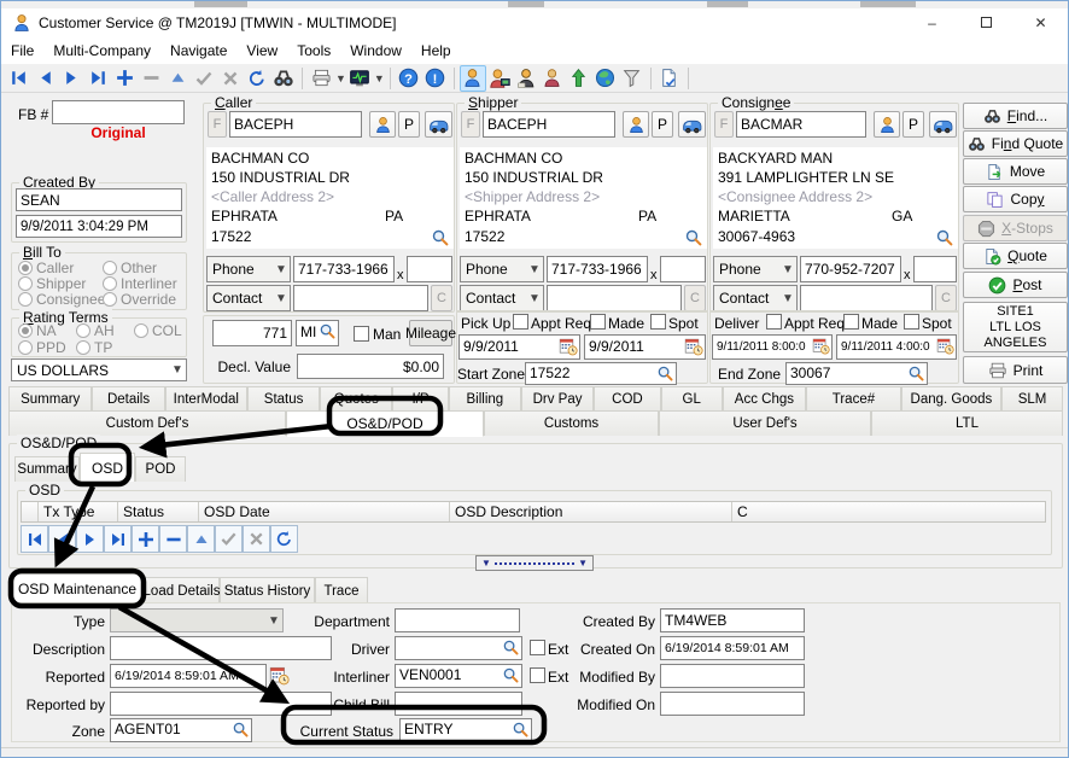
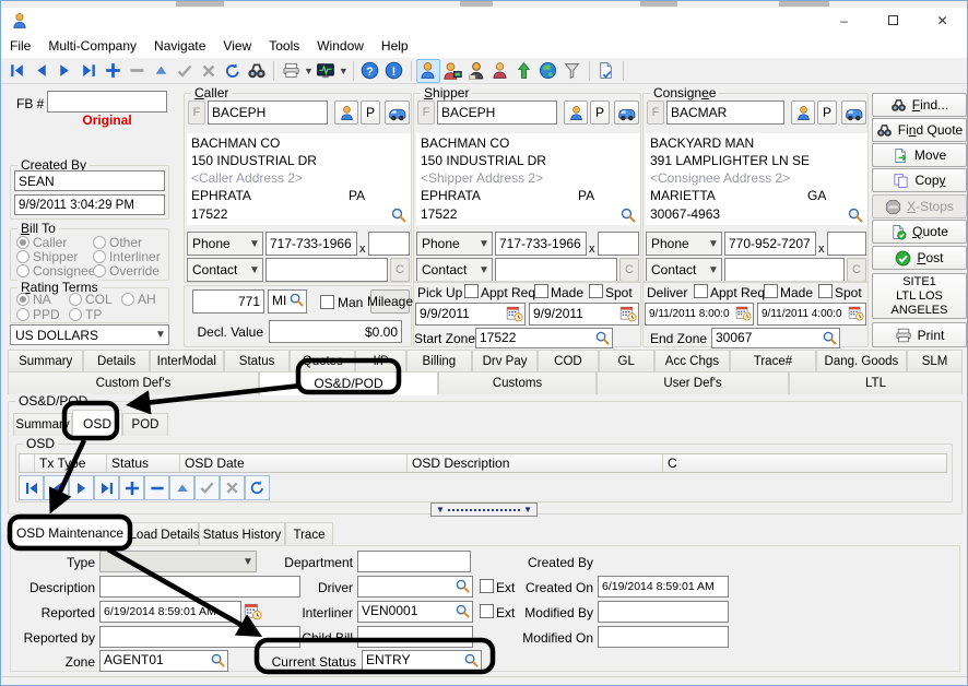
- Customer Service @ TM2019J [TMWIN - MULTIMODE]
  –
  ✕
  File
  Multi-Company
  Navigate
  View
  Tools
  Window
  Help
  ▼
  ▼
  FB #
  Original
  Created By
  SEAN
  9/9/2011 3:04:29 PM
  Bill To
  Caller
  Shipper
  Consigne
  Other
  Interliner
  Override
  Rating Terms
  NA
  PPD
- AH
+ COL
  TP
- COL
+ AH
  US DOLLARS
  ▼
  Caller
  F
  BACEPH
  P
  BACHMAN CO
  150 INDUSTRIAL DR
  <Caller Address 2>
  EPHRATA
  PA
  17522
  Phone
  ▼
  717-733-1966
  x
  Contact
  ▼
  C
  771
  MI
  Man
  Mileage
  Decl. Value
  $0.00
  Shipper
  F
  BACEPH
  P
  BACHMAN CO
  150 INDUSTRIAL DR
  <Shipper Address 2>
  EPHRATA
  PA
  17522
  Phone
  ▼
  717-733-1966
  x
  Contact
  ▼
  C
  Pick Up
  Appt Req
  Made
  Spot
  9/9/2011
  9/9/2011
  Start Zon
  17522
  Consignee
  F
  BACMAR
  P
  BACKYARD MAN
  391 LAMPLIGHTER LN SE
  <Consignee Address 2>
  MARIETTA
  GA
  30067-4963
  Phone
  ▼
  770-952-7207
  x
  Contact
  ▼
  C
  Deliver
  Appt Req
  Made
  Spot
  9/11/2011 8:00:0
  9/11/2011 4:00:0
  End Zone
  30067
  Find...
  Find Quote
  Move
  Copy
  X-Stops
  Quote
  Post
  SITE1
  LTL LOS
  ANGELES
  Print
  Summary
  Details
  InterModal
  Status
  Billing
  Drv Pay
  COD
  GL
  Acc Chgs
  Trace#
  Dang. Goods
  SLM
  Custom Def's
  OS&D/POD
  Customs
  User Def's
  LTL
  OS&D/P
  Summar
  OSD
  POD
  OSD
  Tx Tye
  Status
  OSD Date
  OSD Description
  C
  ▼
  ▼
  OSD Maintenance
  Load Details
  Status History
  Trace
  Type
  ▼
  Department
  Created By
- TM4WEB
  Description
  Driver
  Ext
  Created On
  6/19/2014 8:59:01 AM
  Reported
  6/19/2014 8:59:01 AM
  Interliner
  VEN0001
  Ext
  Modified By
  Reported by
  Modified On
  Zone
  AGENT01
  Current Status
  ENTRY
